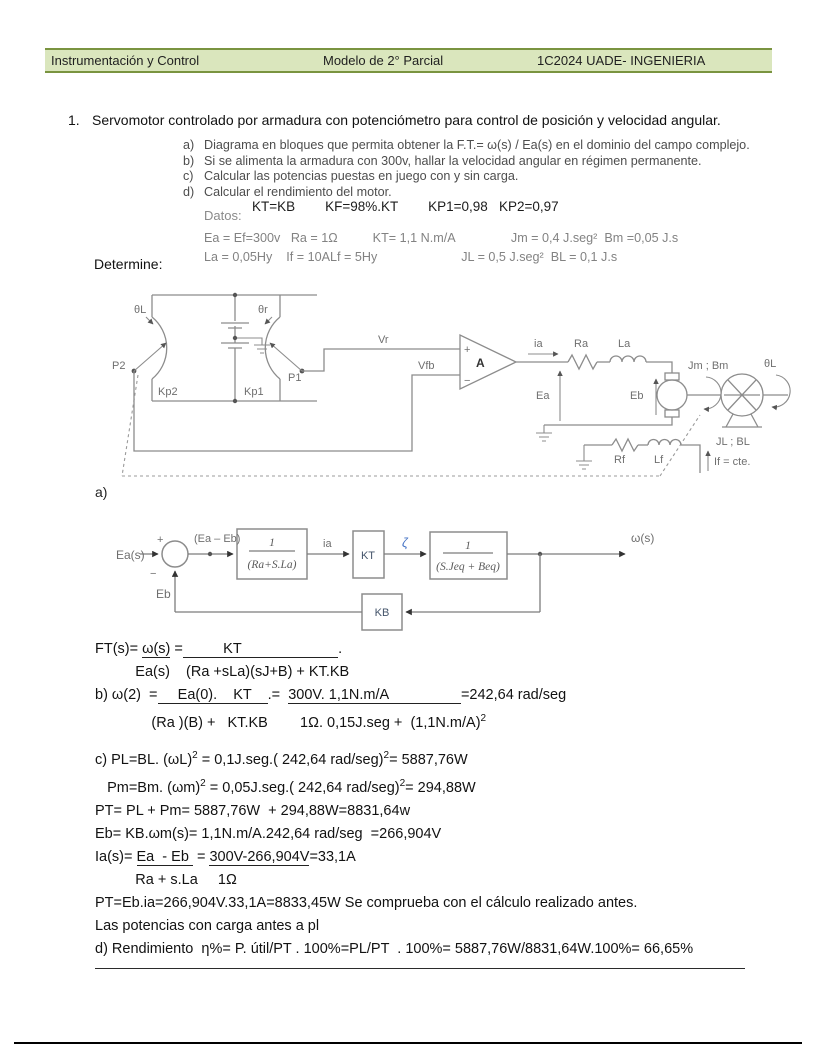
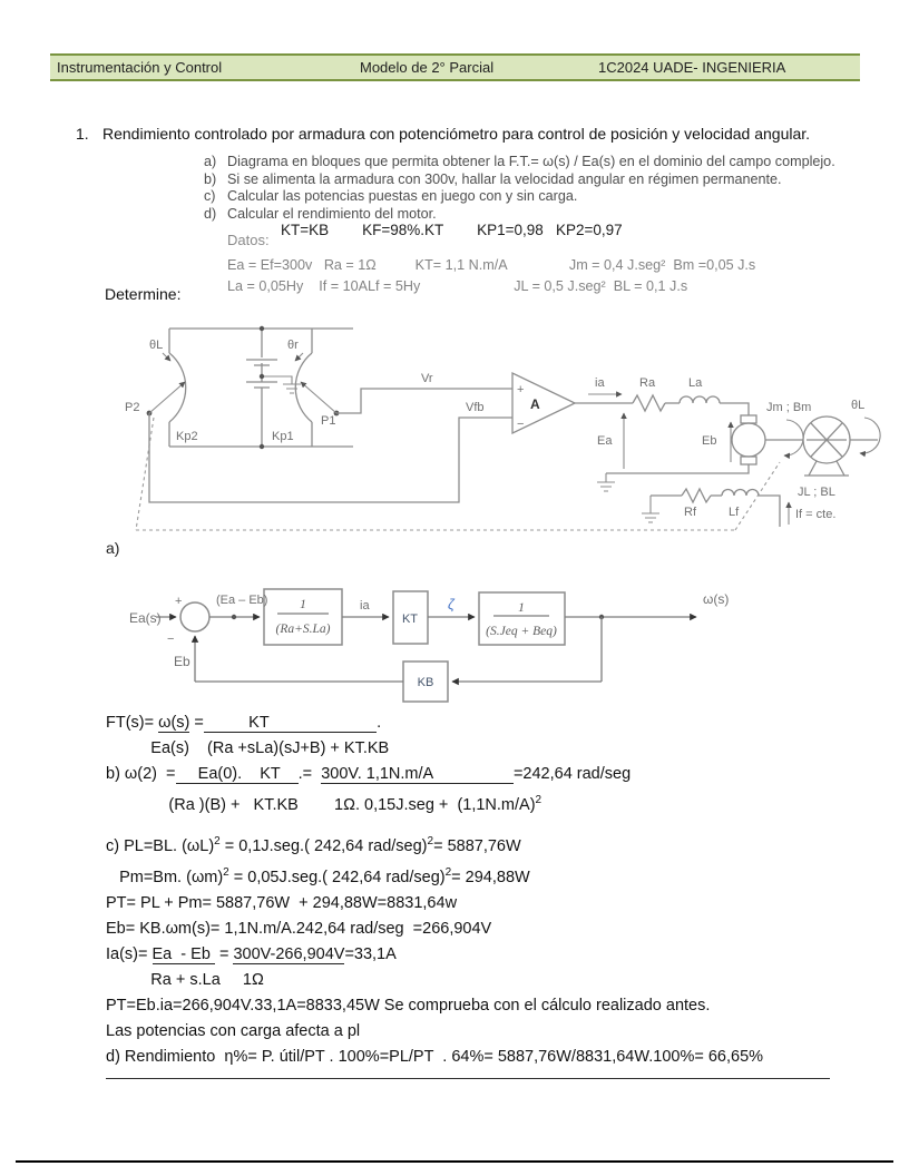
  Instrumentación y Control
  Modelo de 2° Parcial
  1C2024 UADE- INGENIERIA
  1.
- Servomotor controlado por armadura con potenciómetro para control de posición y velocidad angular.
+ Rendimiento controlado por armadura con potenciómetro para control de posición y velocidad angular.
  a)
  Diagrama en bloques que permita obtener la F.T.= ω(s) / Ea(s) en el dominio del campo complejo.
  b)
  Si se alimenta la armadura con 300v, hallar la velocidad angular en régimen permanente.
  c)
  Calcular las potencias puestas en juego con y sin carga.
  d)
  Calcular el rendimiento del motor.
  KT=KB KF=98%.KT KP1=0,98 KP2=0,97
  Datos:
  Ea = Ef=300v Ra = 1Ω KT= 1,1 N.m/A Jm = 0,4 J.seg² Bm =0,05 J.s
  La = 0,05Hy If = 10ALf = 5Hy JL = 0,5 J.seg² BL = 0,1 J.s
  Determine:
  P2
  θL
  Kp2
  θr
  P1
  Kp1
  Vr
  Vfb
  +
  −
  A
  ia
  Ra
  La
  Ea
  Eb
  Jm ; Bm
  θL
  JL ; BL
  Rf
  Lf
  If = cte.
  a)
  Ea(s)
  +
  −
  (Ea – Eb)
  1
  (Ra+S.La)
  ia
  KT
  ζ
  1
  (S.Jeq + Beq)
  ω(s)
  KB
  Eb
  FT(s)= ω(s) = KT .
  Ea(s) (Ra +sLa)(sJ+B) + KT.KB
  b) ω(2) = Ea(0). KT .= 300V. 1,1N.m/A =242,64 rad/seg
  (Ra )(B) + KT.KB 1Ω. 0,15J.seg + (1,1N.m/A)2
  c) PL=BL. (ωL)2 = 0,1J.seg.( 242,64 rad/seg)2= 5887,76W
  Pm=Bm. (ωm)2 = 0,05J.seg.( 242,64 rad/seg)2= 294,88W
  PT= PL + Pm= 5887,76W + 294,88W=8831,64w
  Eb= KB.ωm(s)= 1,1N.m/A.242,64 rad/seg =266,904V
  Ia(s)= Ea - Eb = 300V-266,904V=33,1A
  Ra + s.La 1Ω
  PT=Eb.ia=266,904V.33,1A=8833,45W Se comprueba con el cálculo realizado antes.
- Las potencias con carga antes a pl
+ Las potencias con carga afecta a pl
- d) Rendimiento η%= P. útil/PT . 100%=PL/PT . 100%= 5887,76W/8831,64W.100%= 66,65%
+ d) Rendimiento η%= P. útil/PT . 100%=PL/PT . 64%= 5887,76W/8831,64W.100%= 66,65%
